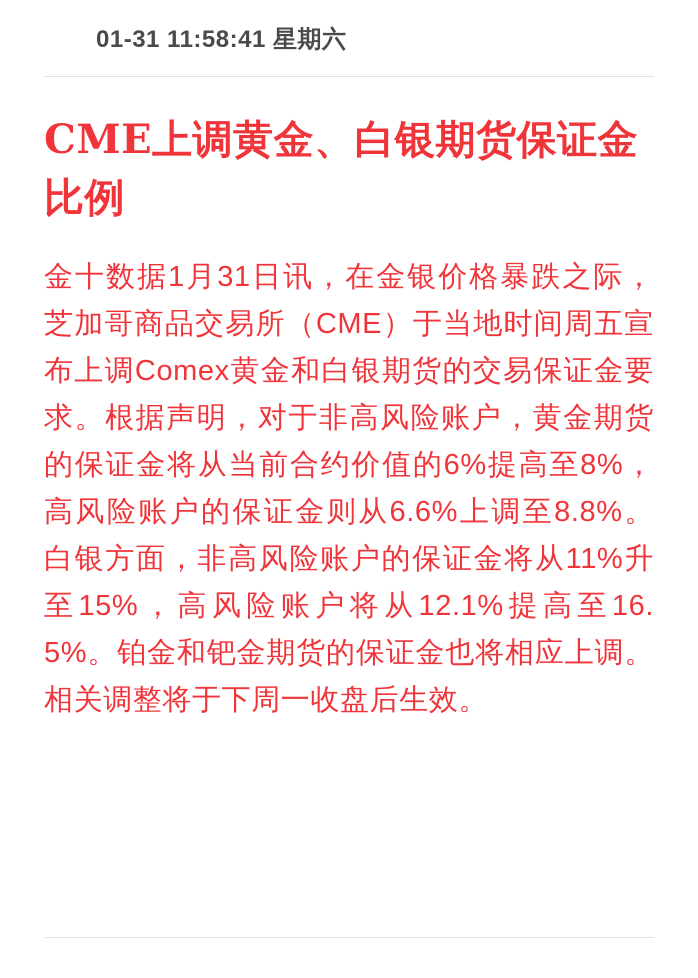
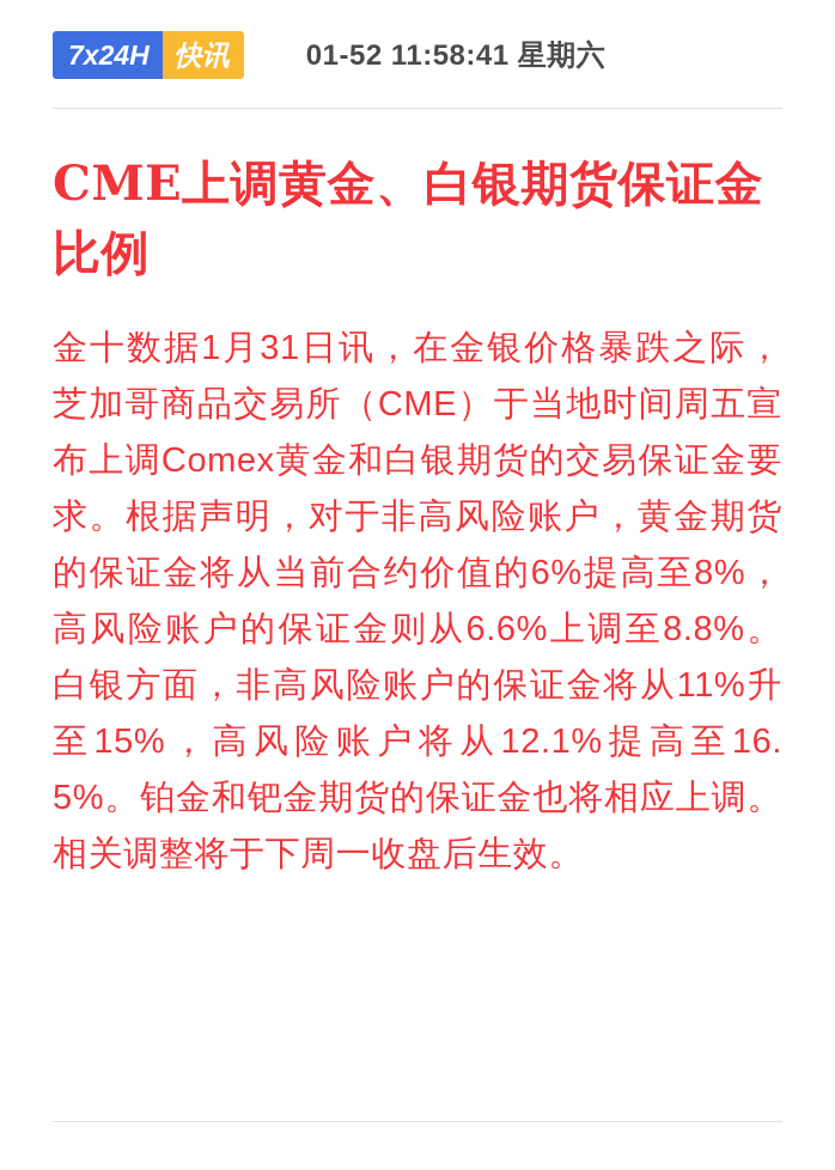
+ 7x24H
+ 快讯
- 01-31 11:58:41 星期六
+ 01-52 11:58:41 星期六
  CME上调黄金、白银期货保证金比例
  金十数据1月31日讯，在金银价格暴跌之际，芝加哥商品交易所（CME）于当地时间周五宣布上调Comex黄金和白银期货的交易保证金要求。根据声明，对于非高风险账户，黄金期货的保证金将从当前合约价值的6%提高至8%，高风险账户的保证金则从6.6%上调至8.8%。白银方面，非高风险账户的保证金将从11%升至15%，高风险账户将从12.1%提高至16.5%。铂金和钯金期货的保证金也将相应上调。相关调整将于下周一收盘后生效。
